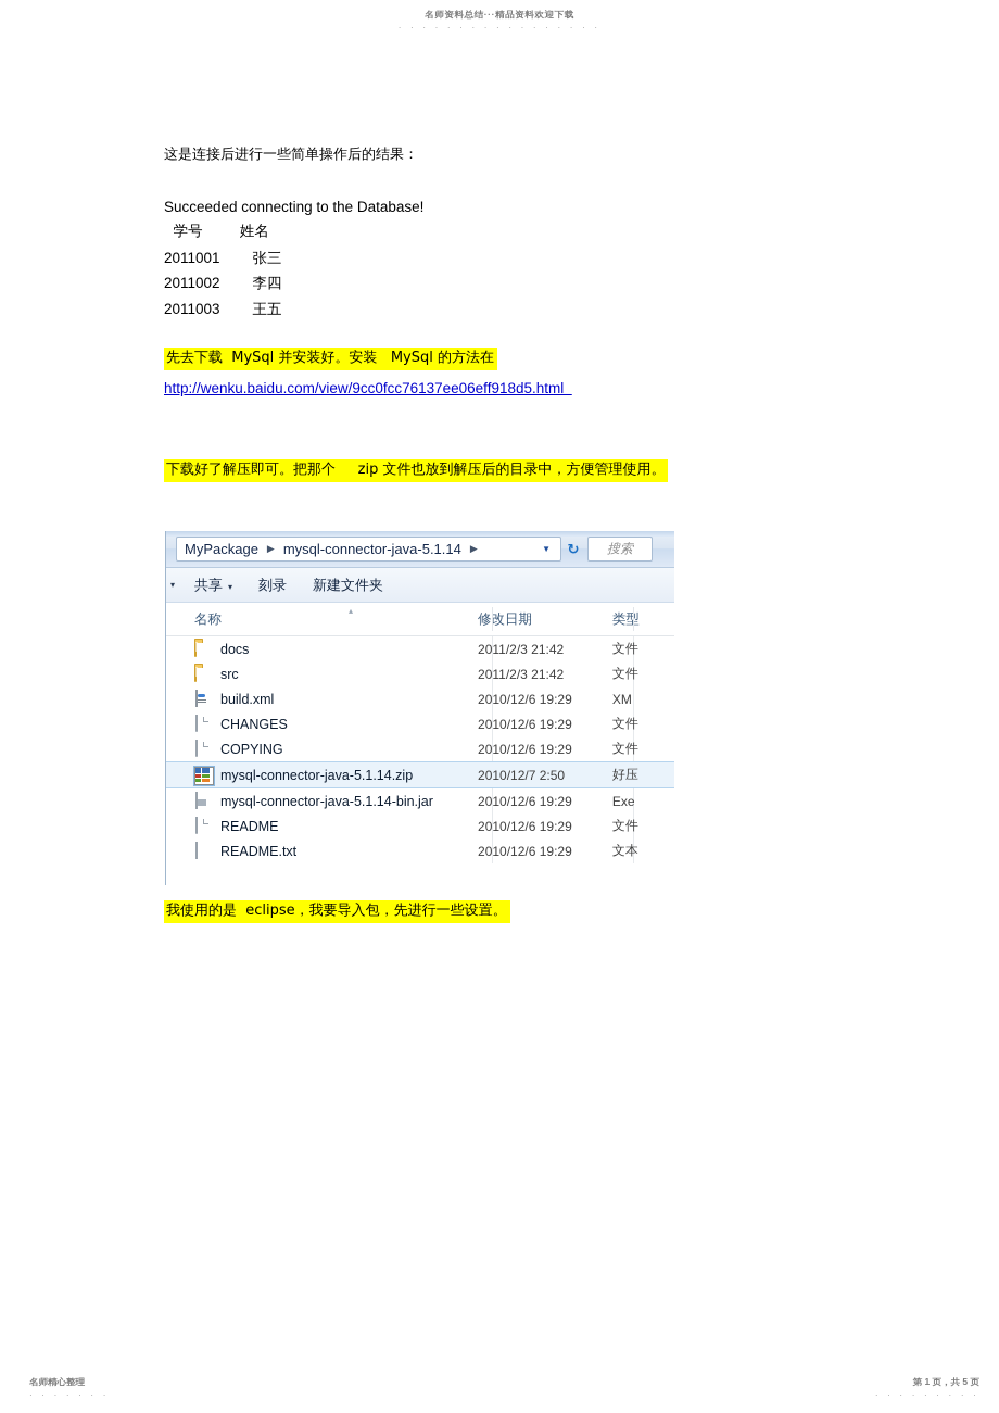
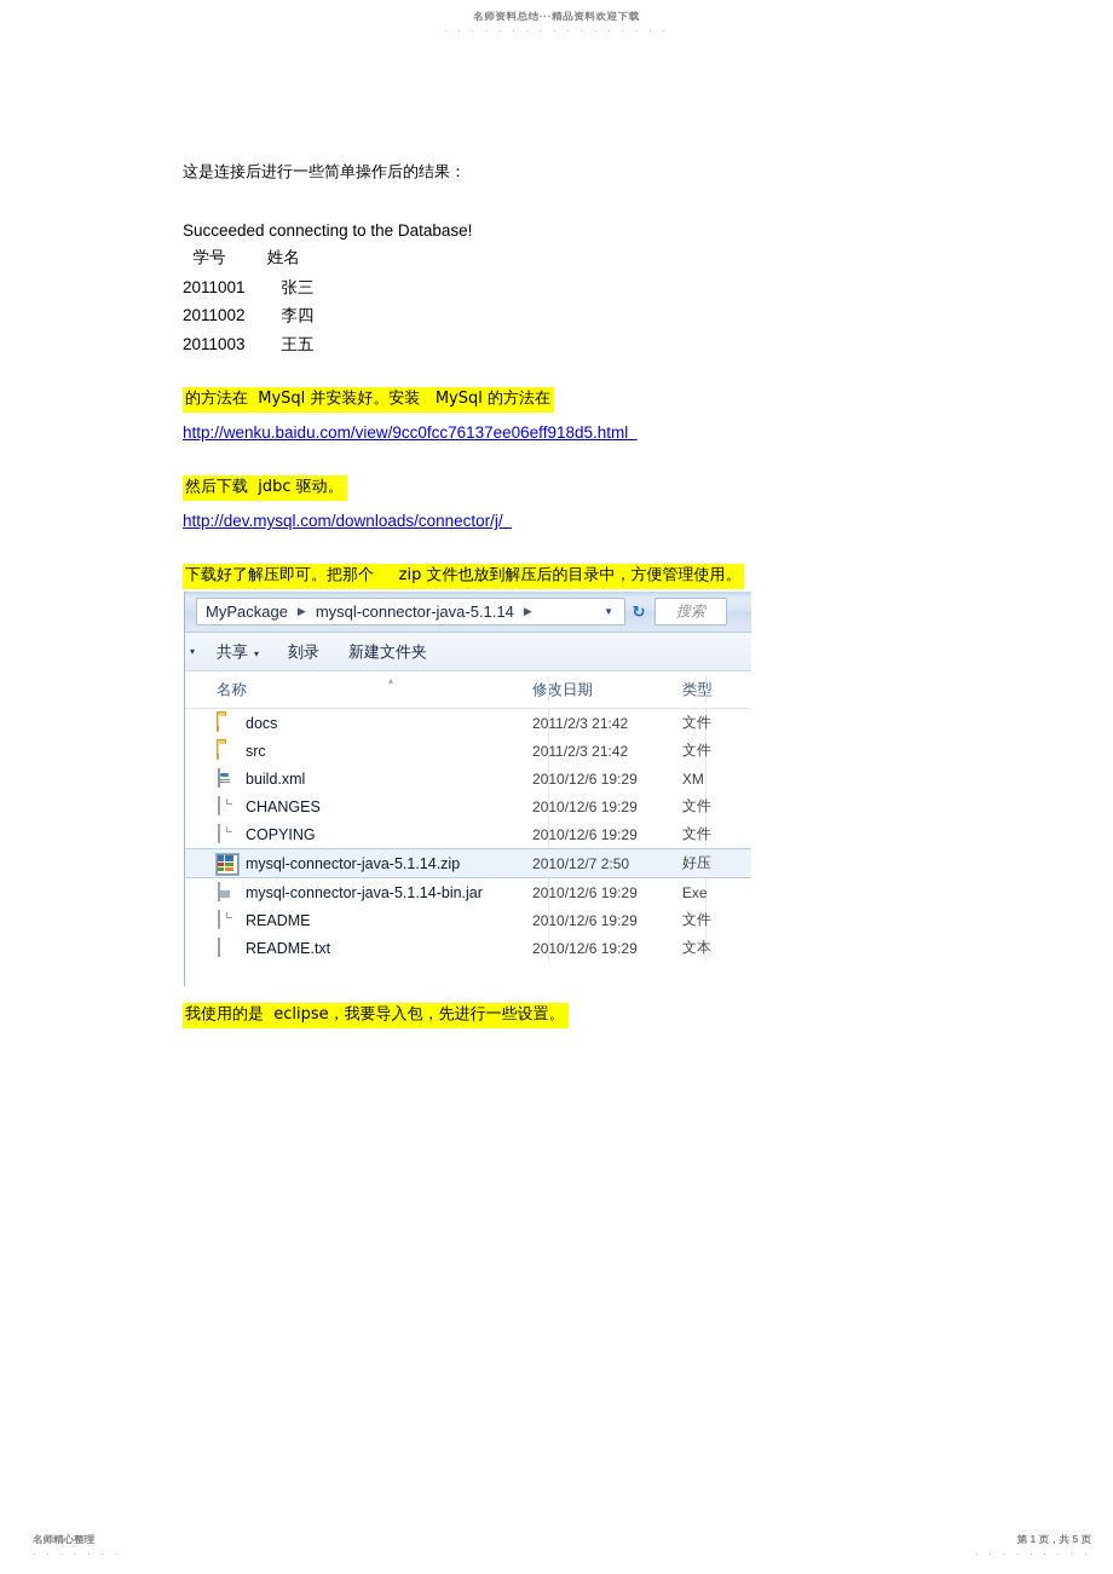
  名师资料总结···精品资料欢迎下载
  · · · · · · · · · · · · · · · · ·
  这是连接后进行一些简单操作后的结果：
  Succeeded connecting to the Database!
  学号 姓名
  2011001 张三
  2011002 李四
  2011003 王五
- 先去下载 MySql 并安装好。安装 MySql 的方法在
+ 的方法在 MySql 并安装好。安装 MySql 的方法在
  http://wenku.baidu.com/view/9cc0fcc76137ee06eff918d5.html
+ 然后下载 jdbc 驱动。
+ http://dev.mysql.com/downloads/connector/j/
  下载好了解压即可。把那个 zip 文件也放到解压后的目录中，方便管理使用。
  MyPackage
  ▶
  mysql-connector-java-5.1.14
  ▶
  ▼
  ↻
  搜索
  ▾
  共享 ▾
  刻录
  新建文件夹
  ▴
  名称
  修改日期
  docs
  2011/2/3 21:42
  文件
  src
  2011/2/3 21:42
  文件
  build.xml
  2010/12/6 19:29
  XM
  CHANGES
  2010/12/6 19:29
  文件
  COPYING
  2010/12/6 19:29
  文件
  mysql-connector-java-5.1.14.zip
  2010/12/7 2:50
  好压
  mysql-connector-java-5.1.14-bin.jar
  2010/12/6 19:29
  Exe
  README
  2010/12/6 19:29
  文件
  README.txt
  2010/12/6 19:29
  文本
  我使用的是 eclipse，我要导入包，先进行一些设置。
  名师精心整理
  · · · · · · ·
  第 1 页，共 5 页
  · · · · · · · · ·
